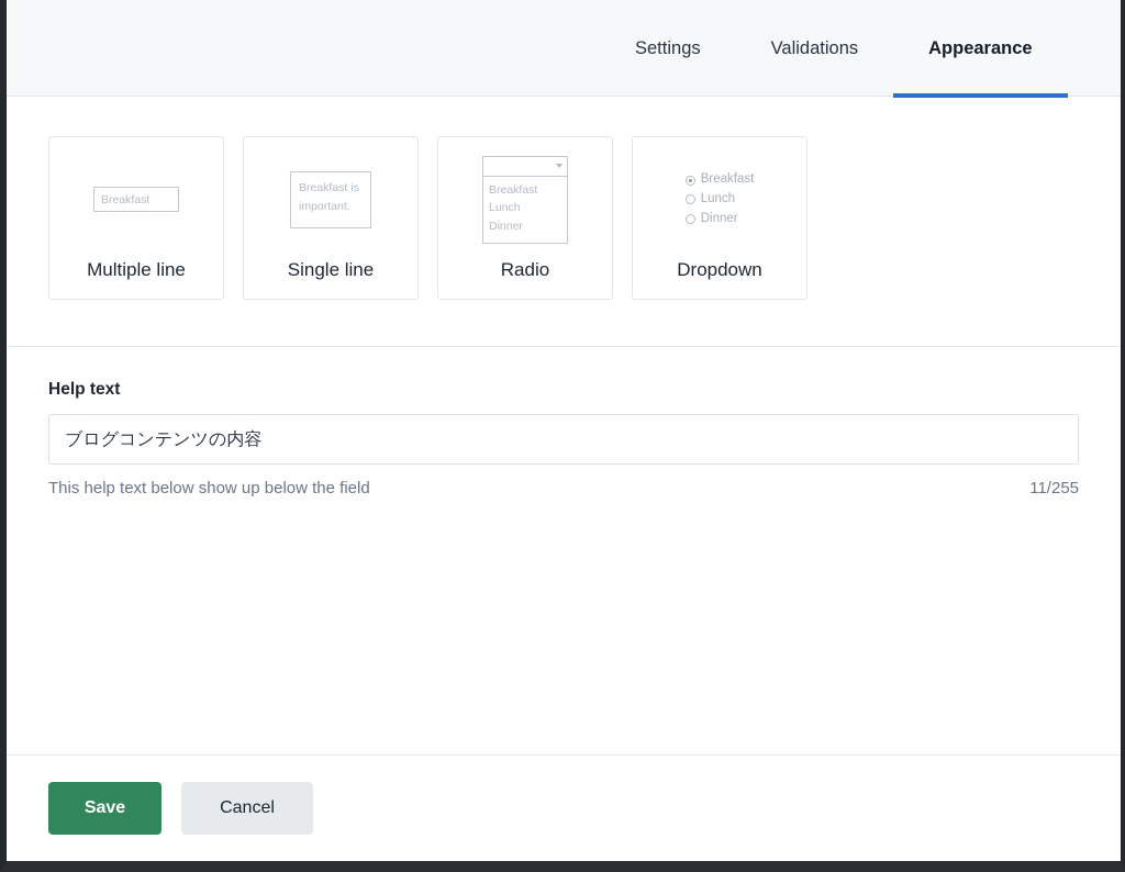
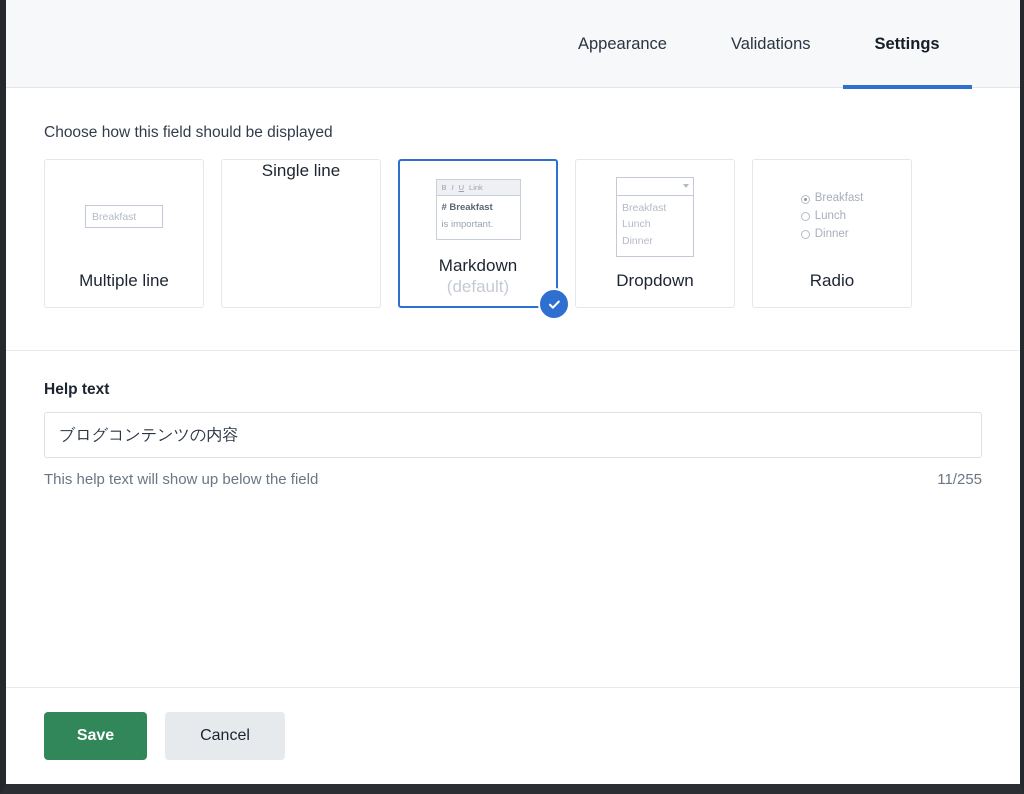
- Settings
+ Appearance
  Validations
- Appearance
+ Settings
+ Choose how this field should be displayed
  Breakfast
  Multiple line
- Breakfast is
- important.
  Single line
+ B
+ I
+ U
+ Link
+ # Breakfast
+ is important.
+ Markdown
+ (default)
  Breakfast
  Lunch
  Dinner
- Radio
+ Dropdown
  Breakfast
  Lunch
  Dinner
- Dropdown
+ Radio
  Help text
  ブログコンテンツの内容
- This help text below show up below the field
+ This help text will show up below the field
  11/255
  Save
  Cancel
